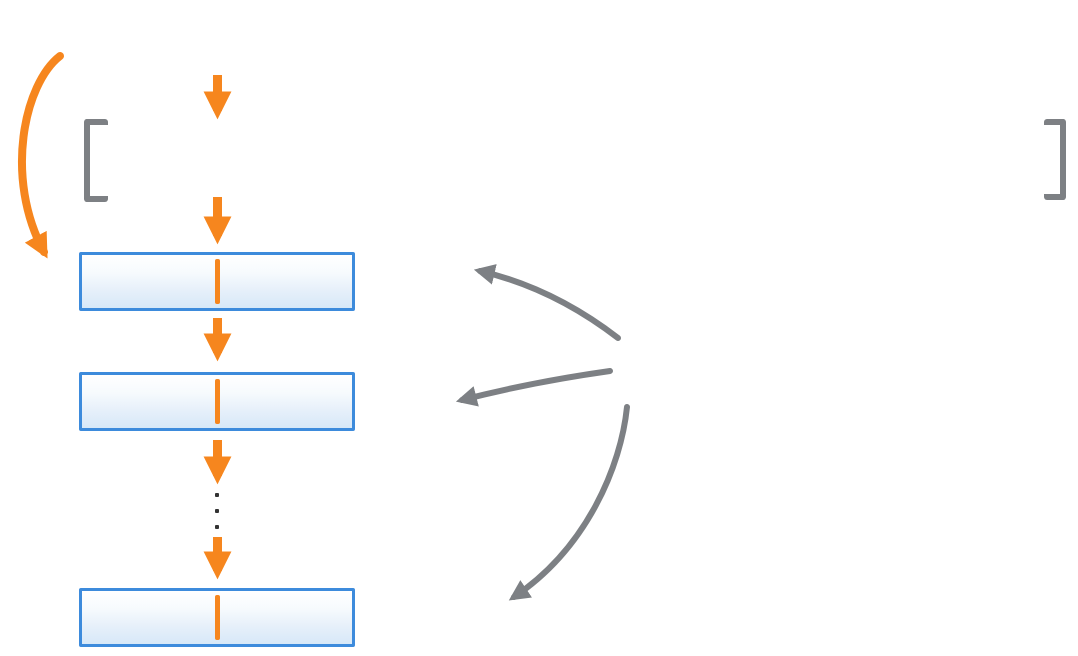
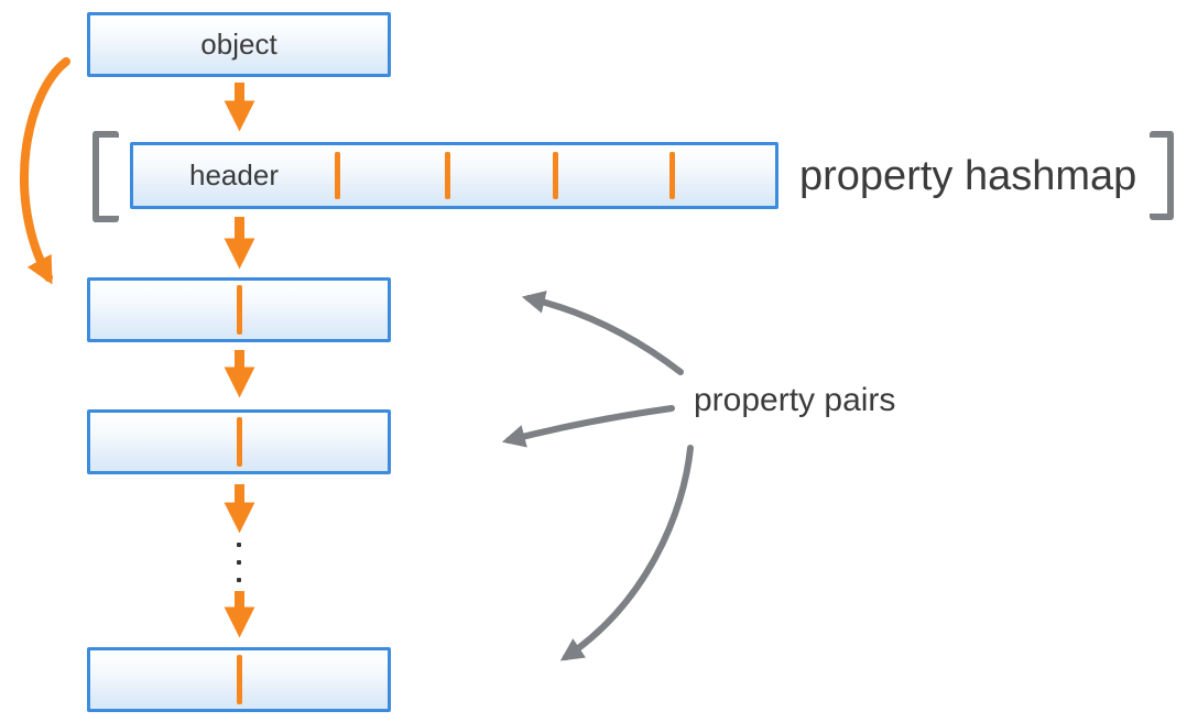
+ object
+ header
+ property hashmap
+ property pairs
